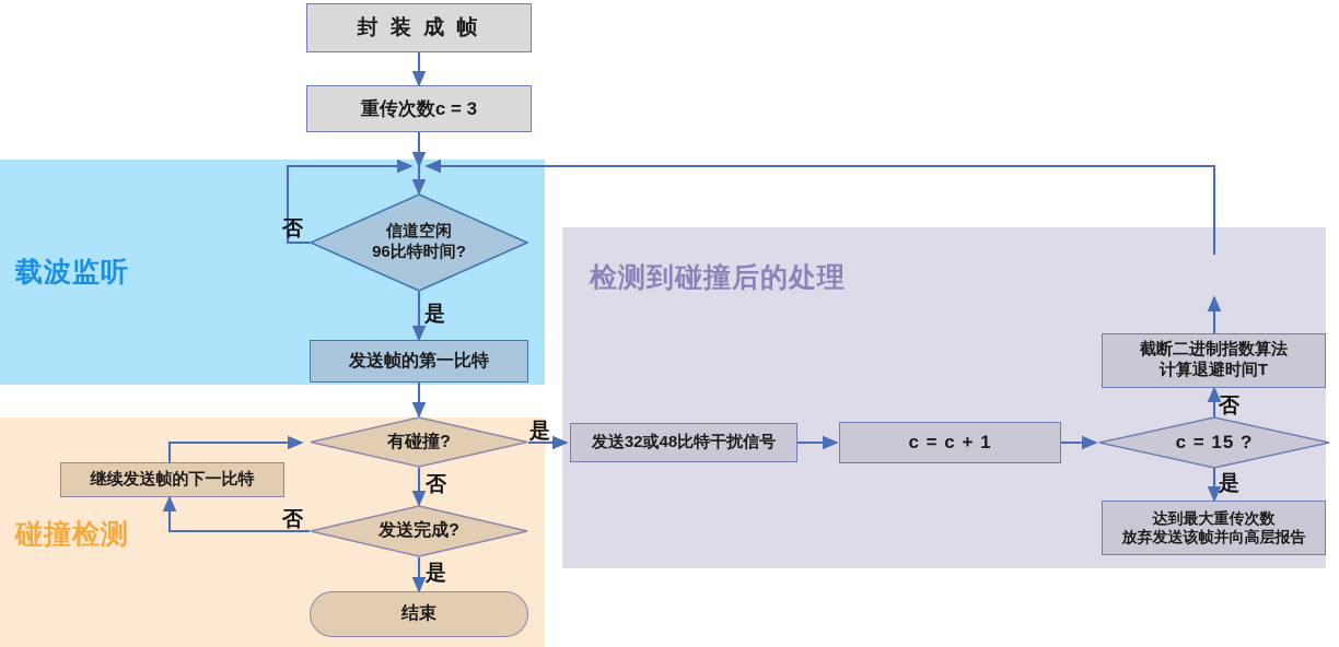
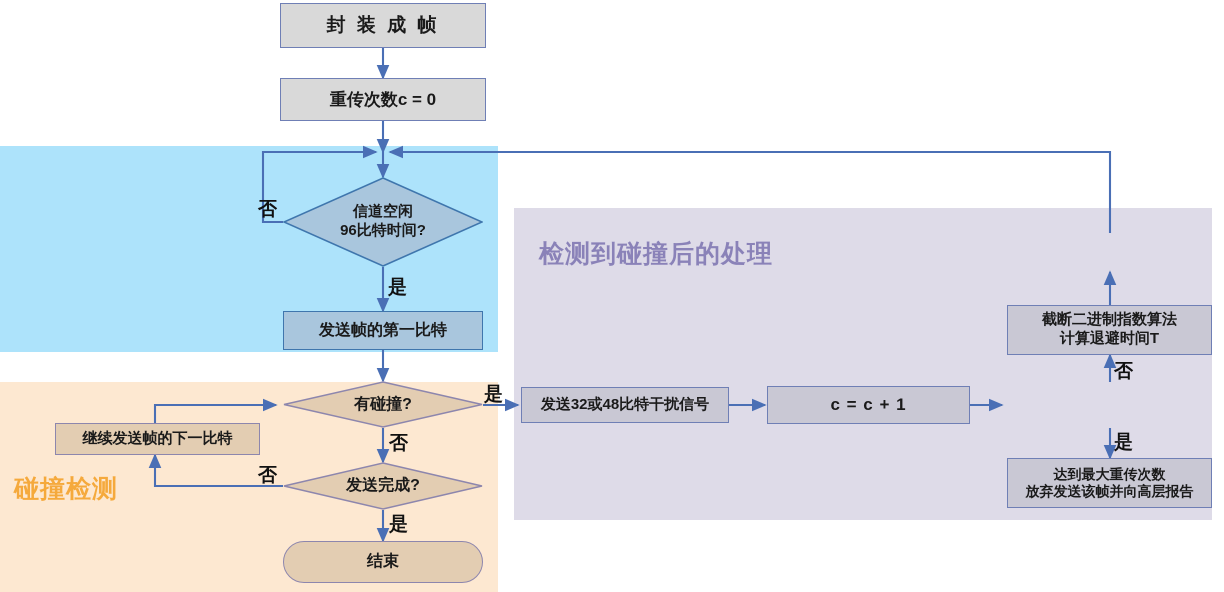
  封 装 成 帧
- 重传次数c = 3
+ 重传次数c = 0
  信道空闲
  96比特时间?
  发送帧的第一比特
  有碰撞?
  发送完成?
  继续发送帧的下一比特
  结束
  发送32或48比特干扰信号
  c = c + 1
- c = 15 ?
  截断二进制指数算法
  计算退避时间T
  达到最大重传次数
  放弃发送该帧并向高层报告
  否
  是
  是
  否
  否
  是
  否
  是
- 载波监听
  碰撞检测
  检测到碰撞后的处理
